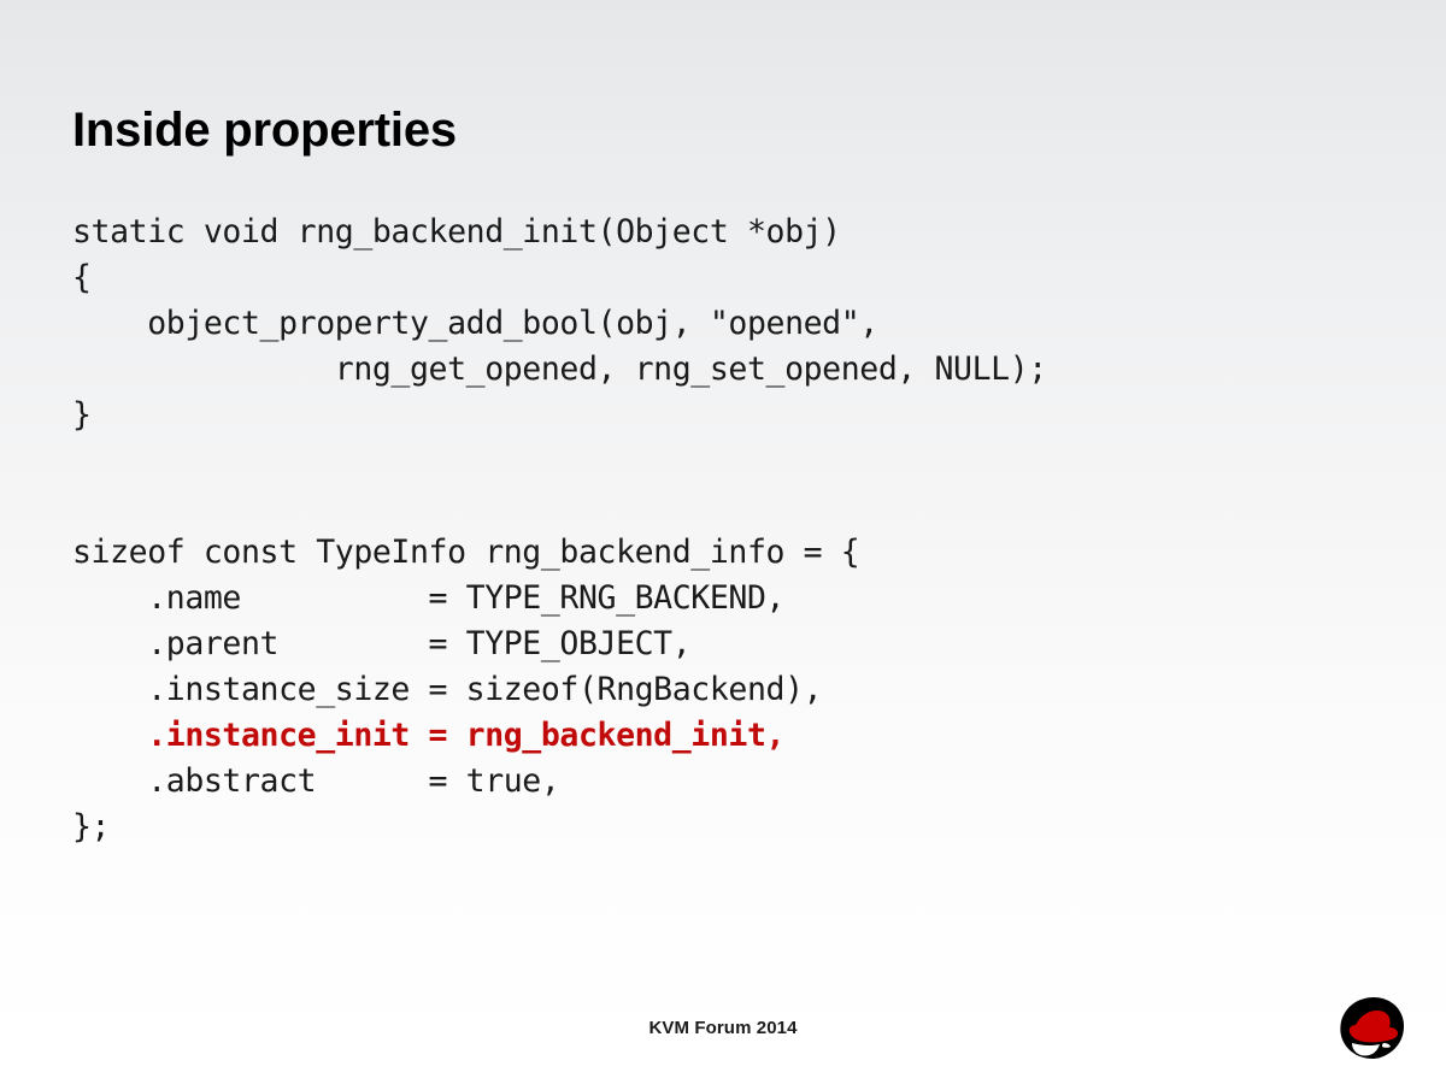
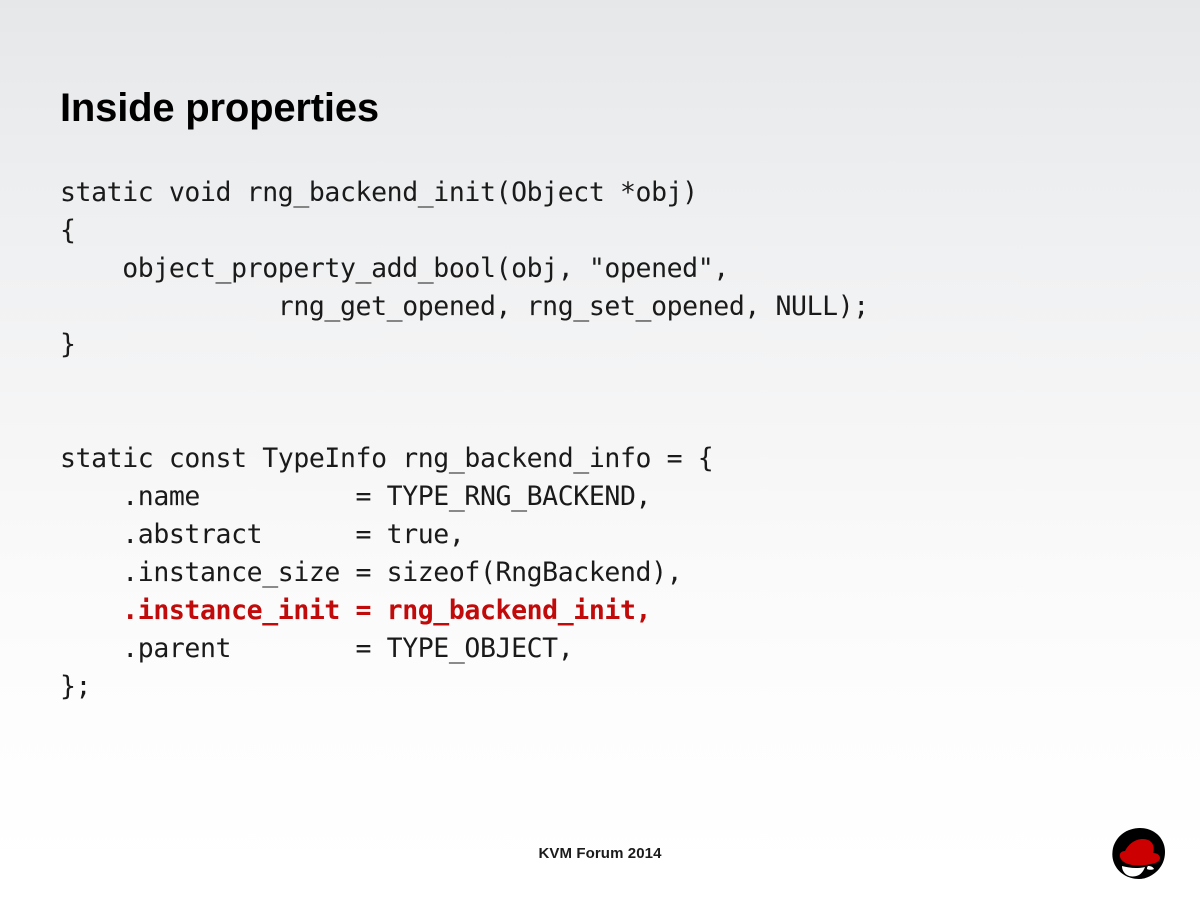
  Inside properties
  static void rng_backend_init(Object *obj)
  {
  object_property_add_bool(obj, "opened",
  rng_get_opened, rng_set_opened, NULL);
  }
- sizeof const TypeInfo rng_backend_info = {
+ static const TypeInfo rng_backend_info = {
  .name = TYPE_RNG_BACKEND,
- .parent = TYPE_OBJECT,
+ .abstract = true,
  .instance_size = sizeof(RngBackend),
  .instance_init = rng_backend_init,
- .abstract = true,
+ .parent = TYPE_OBJECT,
  };
  KVM Forum 2014
